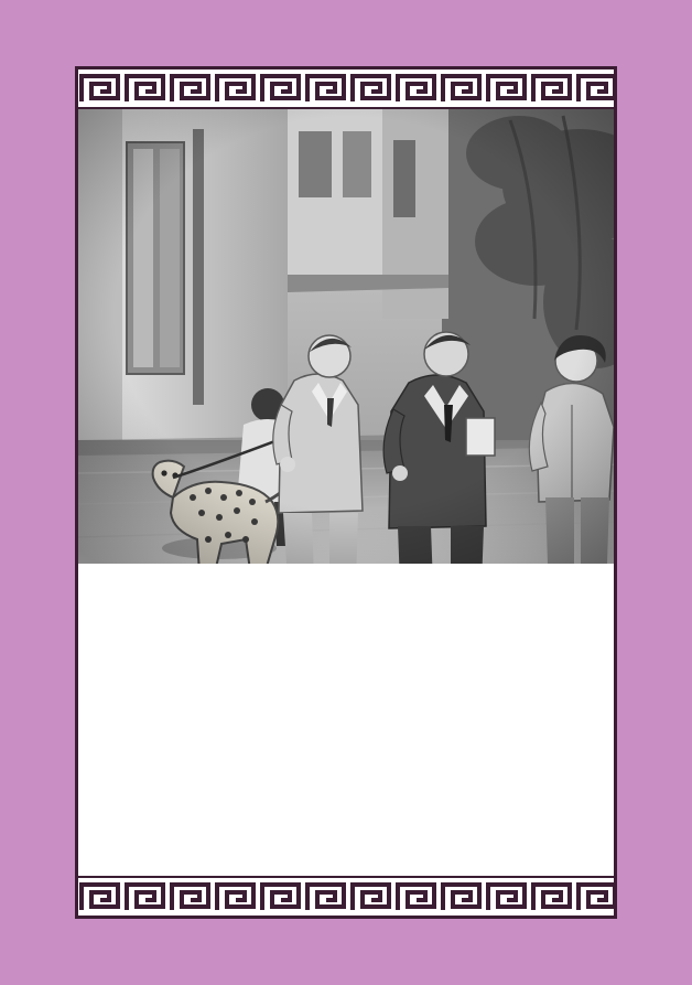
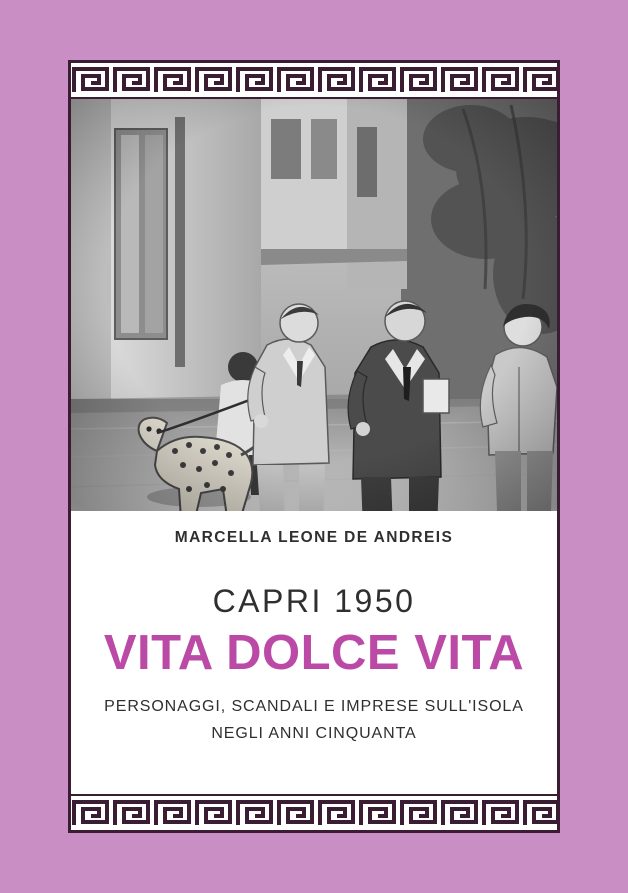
+ MARCELLA LEONE DE ANDREIS
+ CAPRI 1950
+ VITA DOLCE VITA
+ PERSONAGGI, SCANDALI E IMPRESE SULL'ISOLA
+ NEGLI ANNI CINQUANTA
